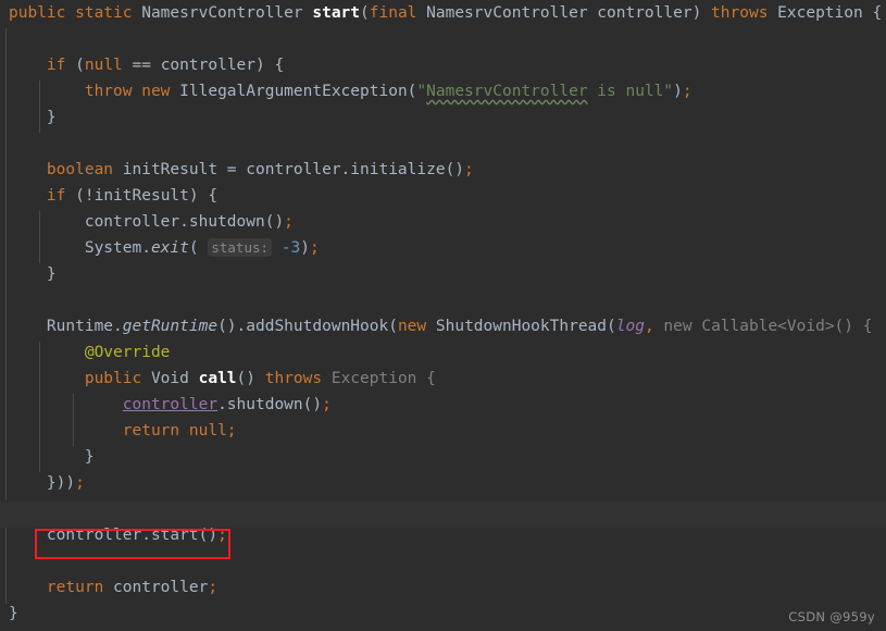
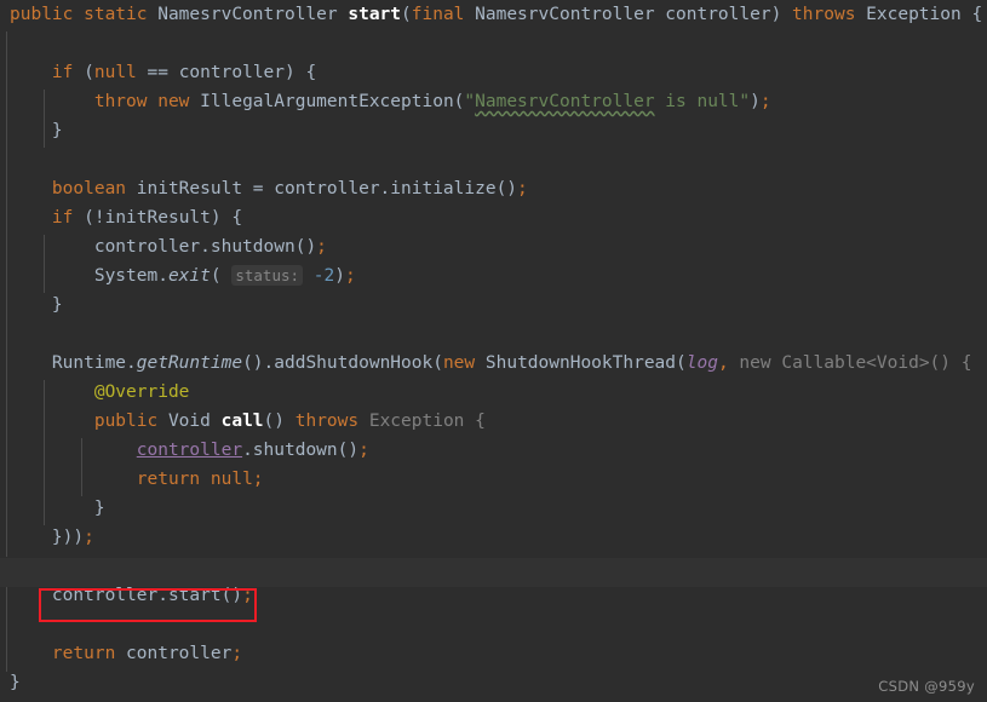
  public static NamesrvController start(final NamesrvController controller) throws Exception {
  if (null == controller) {
  throw new IllegalArgumentException("NamesrvController is null");
  }
  boolean initResult = controller.initialize();
  if (!initResult) {
  controller.shutdown();
- System.exit( status: -3);
+ System.exit( status: -2);
  }
  Runtime.getRuntime().addShutdownHook(new ShutdownHookThread(log, new Callable<Void>() {
  @Override
  public Void call() throws Exception {
  controller.shutdown();
  return null;
  }
  }));
  controller.start();
  return controller;
  }
  CSDN @959y
